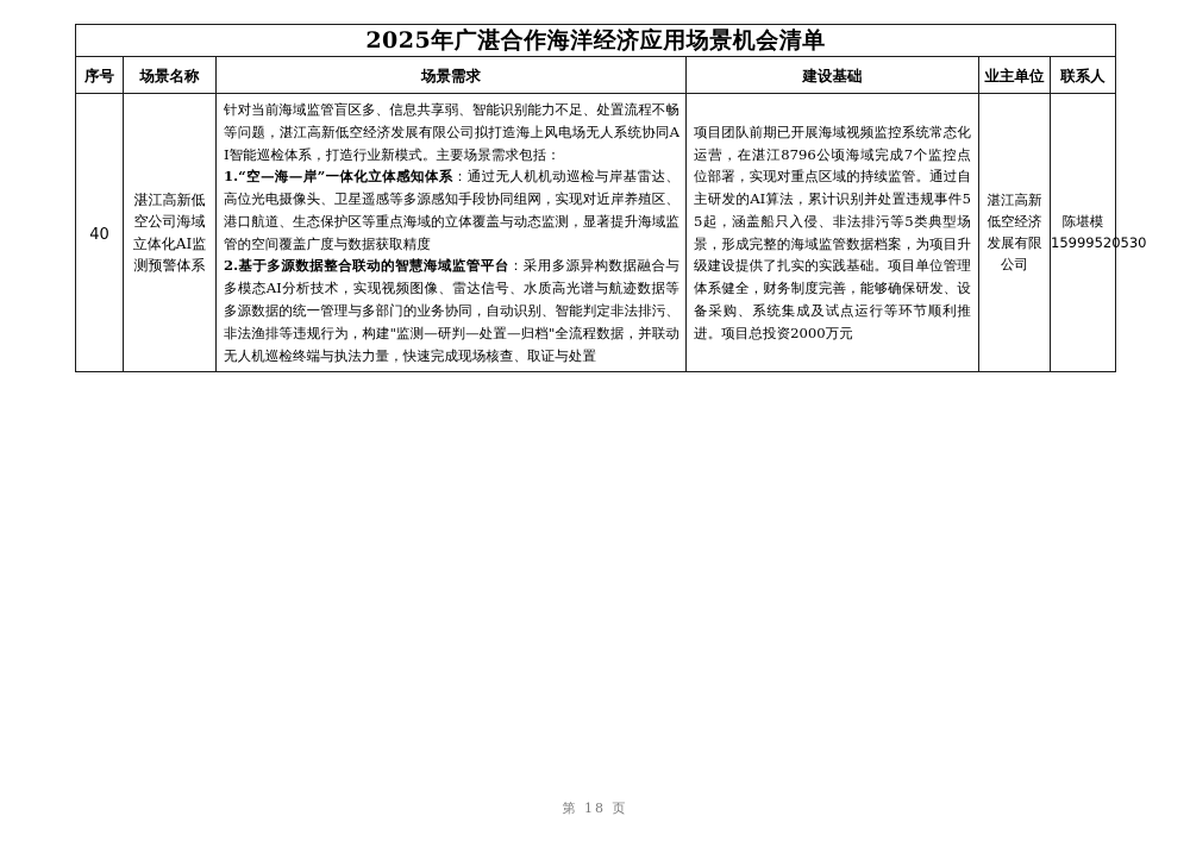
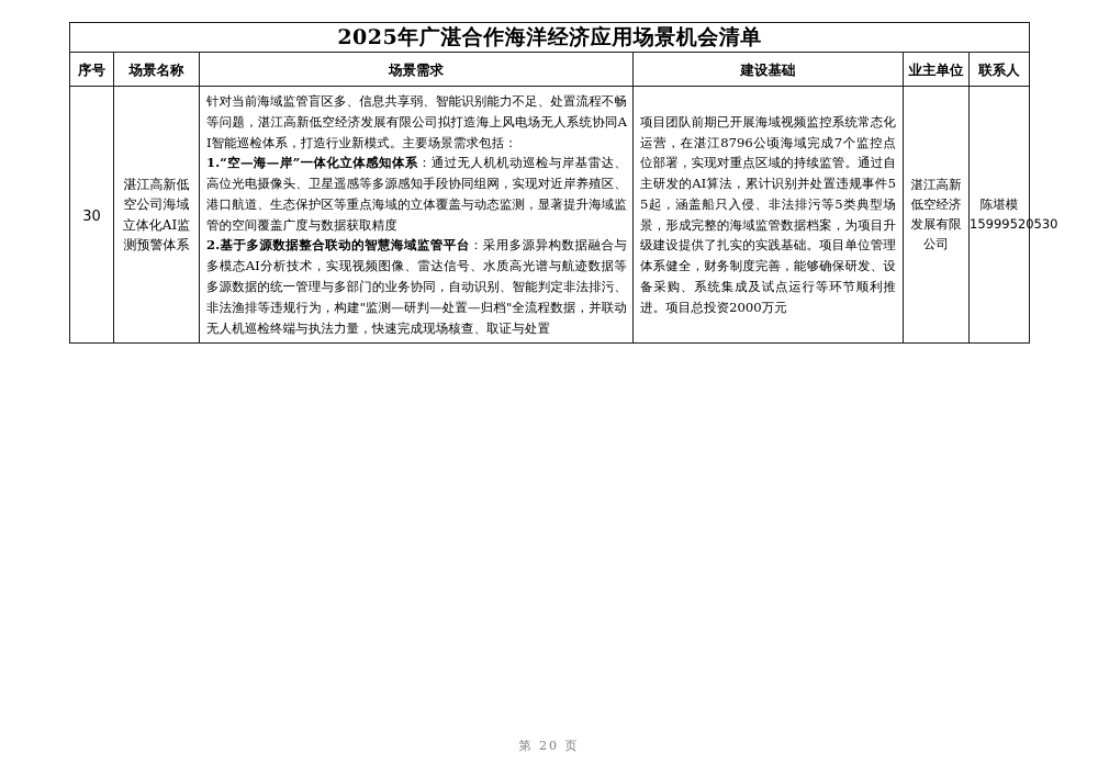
  2025年广湛合作海洋经济应用场景机会清单
  序号	场景名称	场景需求	建设基础	业主单位	联系人
- 40	湛江高新低空公司海域立体化AI监测预警体系	针对当前海域监管盲区多、信息共享弱、智能识别能力不足、处置流程不畅等问题，湛江高新低空经济发展有限公司拟打造海上风电场无人系统协同AI智能巡检体系，打造行业新模式。主要场景需求包括： 1.“空—海—岸”一体化立体感知体系：通过无人机机动巡检与岸基雷达、高位光电摄像头、卫星遥感等多源感知手段协同组网，实现对近岸养殖区、港口航道、生态保护区等重点海域的立体覆盖与动态监测，显著提升海域监管的空间覆盖广度与数据获取精度 2.基于多源数据整合联动的智慧海域监管平台：采用多源异构数据融合与多模态AI分析技术，实现视频图像、雷达信号、水质高光谱与航迹数据等多源数据的统一管理与多部门的业务协同，自动识别、智能判定非法排污、非法渔排等违规行为，构建"监测—研判—处置—归档"全流程数据，并联动无人机巡检终端与执法力量，快速完成现场核查、取证与处置	项目团队前期已开展海域视频监控系统常态化运营，在湛江8796公顷海域完成7个监控点位部署，实现对重点区域的持续监管。通过自主研发的AI算法，累计识别并处置违规事件55起，涵盖船只入侵、非法排污等5类典型场景，形成完整的海域监管数据档案，为项目升级建设提供了扎实的实践基础。项目单位管理体系健全，财务制度完善，能够确保研发、设备采购、系统集成及试点运行等环节顺利推进。项目总投资2000万元	湛江高新低空经济发展有限公司	陈堪模 15999520530
+ 30	湛江高新低空公司海域立体化AI监测预警体系	针对当前海域监管盲区多、信息共享弱、智能识别能力不足、处置流程不畅等问题，湛江高新低空经济发展有限公司拟打造海上风电场无人系统协同AI智能巡检体系，打造行业新模式。主要场景需求包括： 1.“空—海—岸”一体化立体感知体系：通过无人机机动巡检与岸基雷达、高位光电摄像头、卫星遥感等多源感知手段协同组网，实现对近岸养殖区、港口航道、生态保护区等重点海域的立体覆盖与动态监测，显著提升海域监管的空间覆盖广度与数据获取精度 2.基于多源数据整合联动的智慧海域监管平台：采用多源异构数据融合与多模态AI分析技术，实现视频图像、雷达信号、水质高光谱与航迹数据等多源数据的统一管理与多部门的业务协同，自动识别、智能判定非法排污、非法渔排等违规行为，构建"监测—研判—处置—归档"全流程数据，并联动无人机巡检终端与执法力量，快速完成现场核查、取证与处置	项目团队前期已开展海域视频监控系统常态化运营，在湛江8796公顷海域完成7个监控点位部署，实现对重点区域的持续监管。通过自主研发的AI算法，累计识别并处置违规事件55起，涵盖船只入侵、非法排污等5类典型场景，形成完整的海域监管数据档案，为项目升级建设提供了扎实的实践基础。项目单位管理体系健全，财务制度完善，能够确保研发、设备采购、系统集成及试点运行等环节顺利推进。项目总投资2000万元	湛江高新低空经济发展有限公司	陈堪模 15999520530
- 第 18 页
+ 第 20 页
